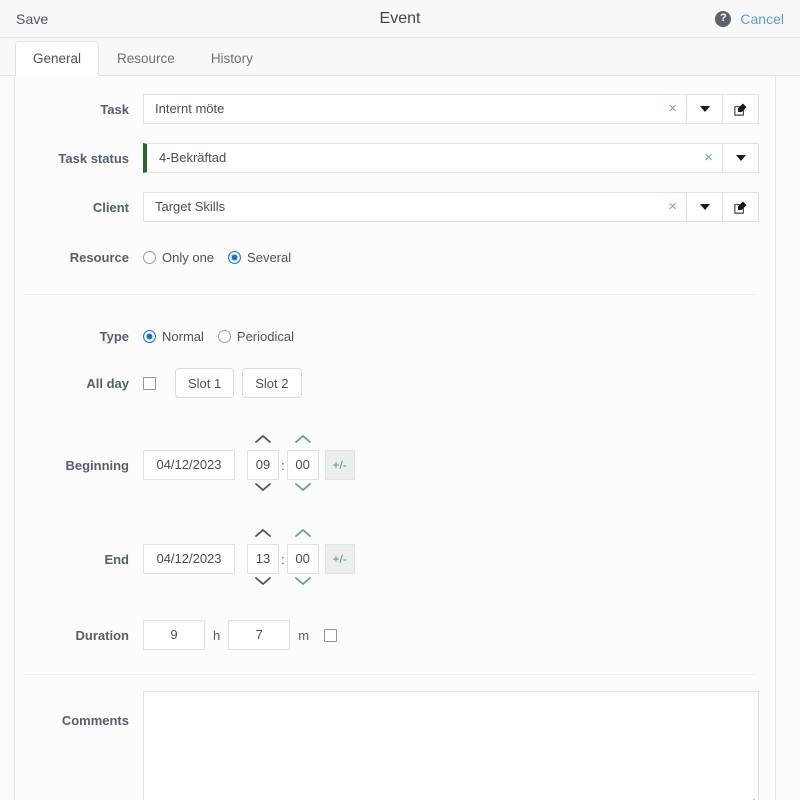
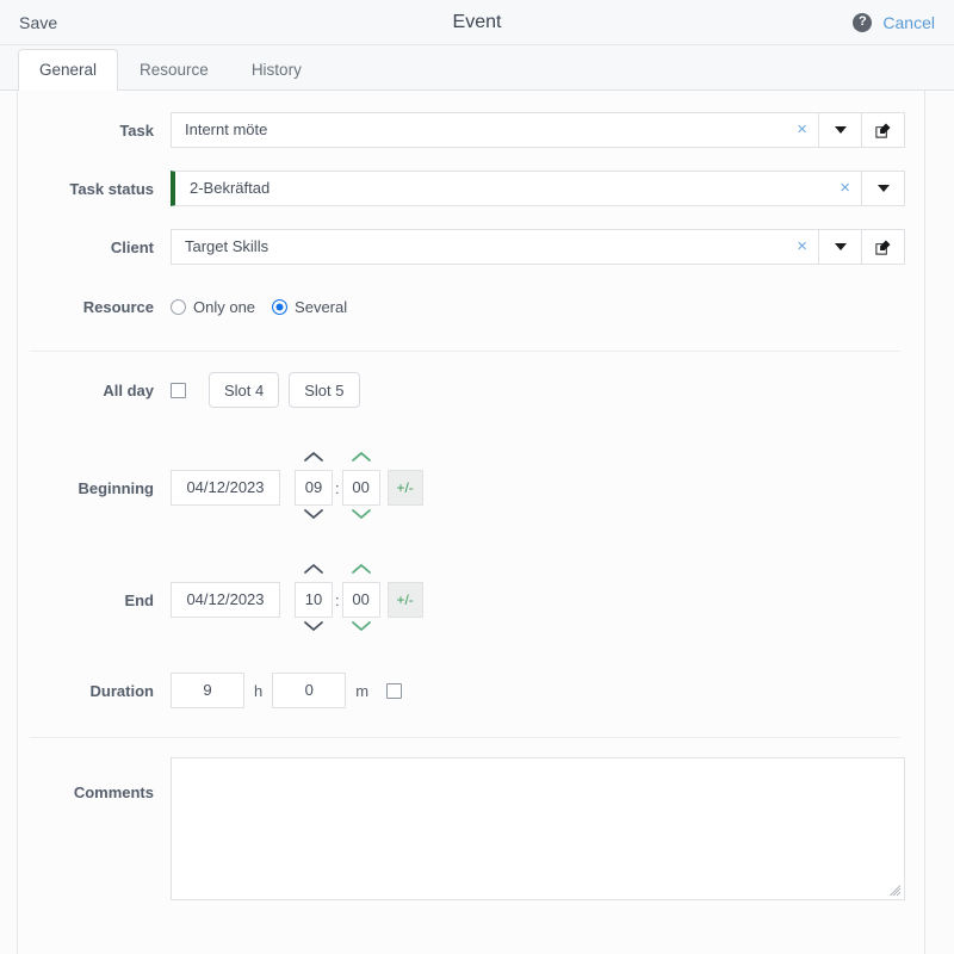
  Save
  Event
  ?
  Cancel
  General
  Resource
  History
  Task
  Internt möte
  ×
  Task status
- 4-Bekräftad
+ 2-Bekräftad
  ×
  Client
  Target Skills
  ×
  Resource
  Only one
  Several
- Type
- Normal
- Periodical
  All day
- Slot 1
+ Slot 4
- Slot 2
+ Slot 5
  Beginning
  04/12/2023
  09
  :
  00
  +/-
  End
  04/12/2023
- 13
+ 10
  :
  00
  +/-
  Duration
  9
  h
- 7
+ 0
  m
  Comments
